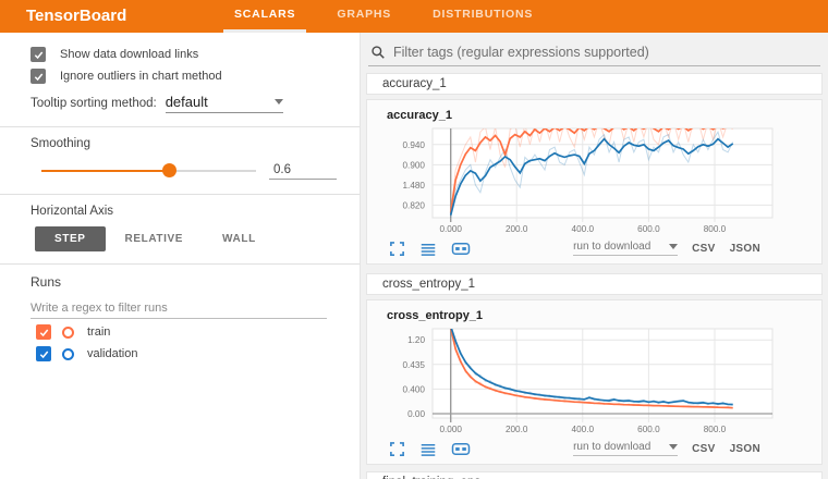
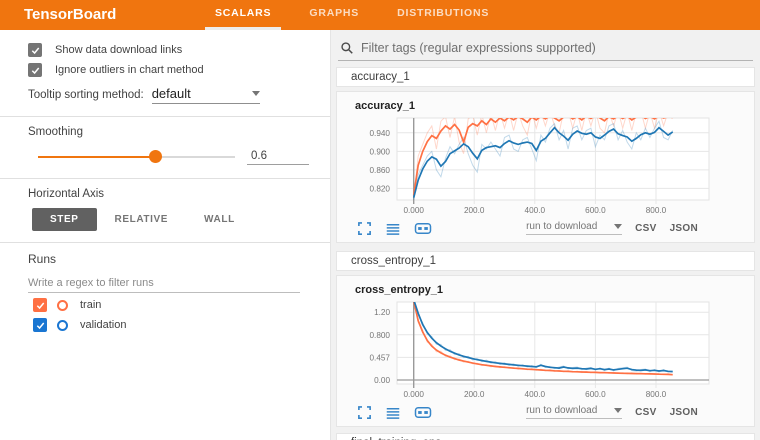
  TensorBoard
  SCALARS
  GRAPHS
  DISTRIBUTIONS
  Show data download links
  Ignore outliers in chart method
  Tooltip sorting method:
  default
  Smoothing
  0.6
  Horizontal Axis
  STEP
  RELATIVE
  WALL
  Runs
  Write a regex to filter runs
  train
  validation
  Filter tags (regular expressions supported)
  accuracy_1
  accuracy_1
  0.000
  200.0
  400.0
  600.0
  800.0
  0.820
- 1.480
+ 0.860
  0.900
  0.940
  run to download
  CSV
  JSON
  cross_entropy_1
  cross_entropy_1
  0.000
  200.0
  400.0
  600.0
  800.0
  0.00
- 0.400
+ 0.457
- 0.435
+ 0.800
  1.20
  run to download
  CSV
  JSON
